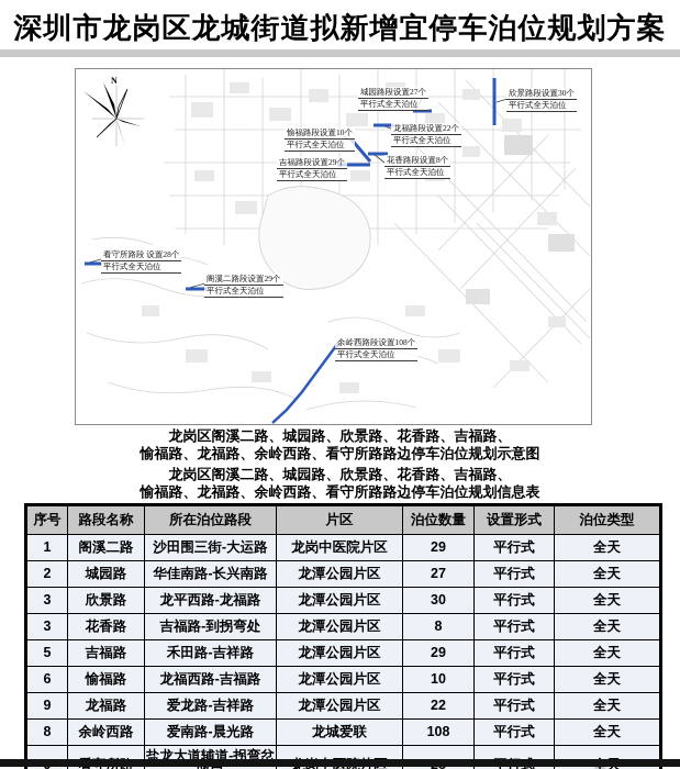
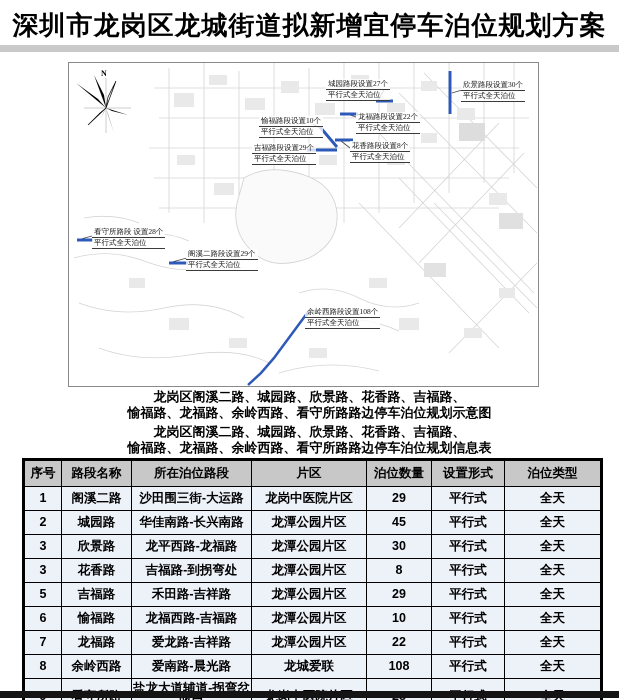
  深圳市龙岗区龙城街道拟新增宜停车泊位规划方案
  N
  城园路段设置27个
  平行式全天泊位
  欣景路段设置30个
  平行式全天泊位
  愉福路段设置10个
  平行式全天泊位
  龙福路段设置22个
  平行式全天泊位
  吉福路段设置29个
  平行式全天泊位
  花香路段设置8个
  平行式全天泊位
  看守所路段 设置28个
  平行式全天泊位
  阁溪二路段设置29个
  平行式全天泊位
  余岭西路段设置108个
  平行式全天泊位
  龙岗区阁溪二路、城园路、欣景路、花香路、吉福路、
  愉福路、龙福路、余岭西路、看守所路路边停车泊位规划示意图
  龙岗区阁溪二路、城园路、欣景路、花香路、吉福路、
  愉福路、龙福路、余岭西路、看守所路路边停车泊位规划信息表
  序号	路段名称	所在泊位路段	片区	泊位数量	设置形式	泊位类型
  1	阁溪二路	沙田围三街-大运路	龙岗中医院片区	29	平行式	全天
- 2	城园路	华佳南路-长兴南路	龙潭公园片区	27	平行式	全天
+ 2	城园路	华佳南路-长兴南路	龙潭公园片区	45	平行式	全天
  3	欣景路	龙平西路-龙福路	龙潭公园片区	30	平行式	全天
  3	花香路	吉福路-到拐弯处	龙潭公园片区	8	平行式	全天
  5	吉福路	禾田路-吉祥路	龙潭公园片区	29	平行式	全天
  6	愉福路	龙福西路-吉福路	龙潭公园片区	10	平行式	全天
- 9	龙福路	爱龙路-吉祥路	龙潭公园片区	22	平行式	全天
+ 7	龙福路	爱龙路-吉祥路	龙潭公园片区	22	平行式	全天
  8	余岭西路	爱南路-晨光路	龙城爱联	108	平行式	全天
